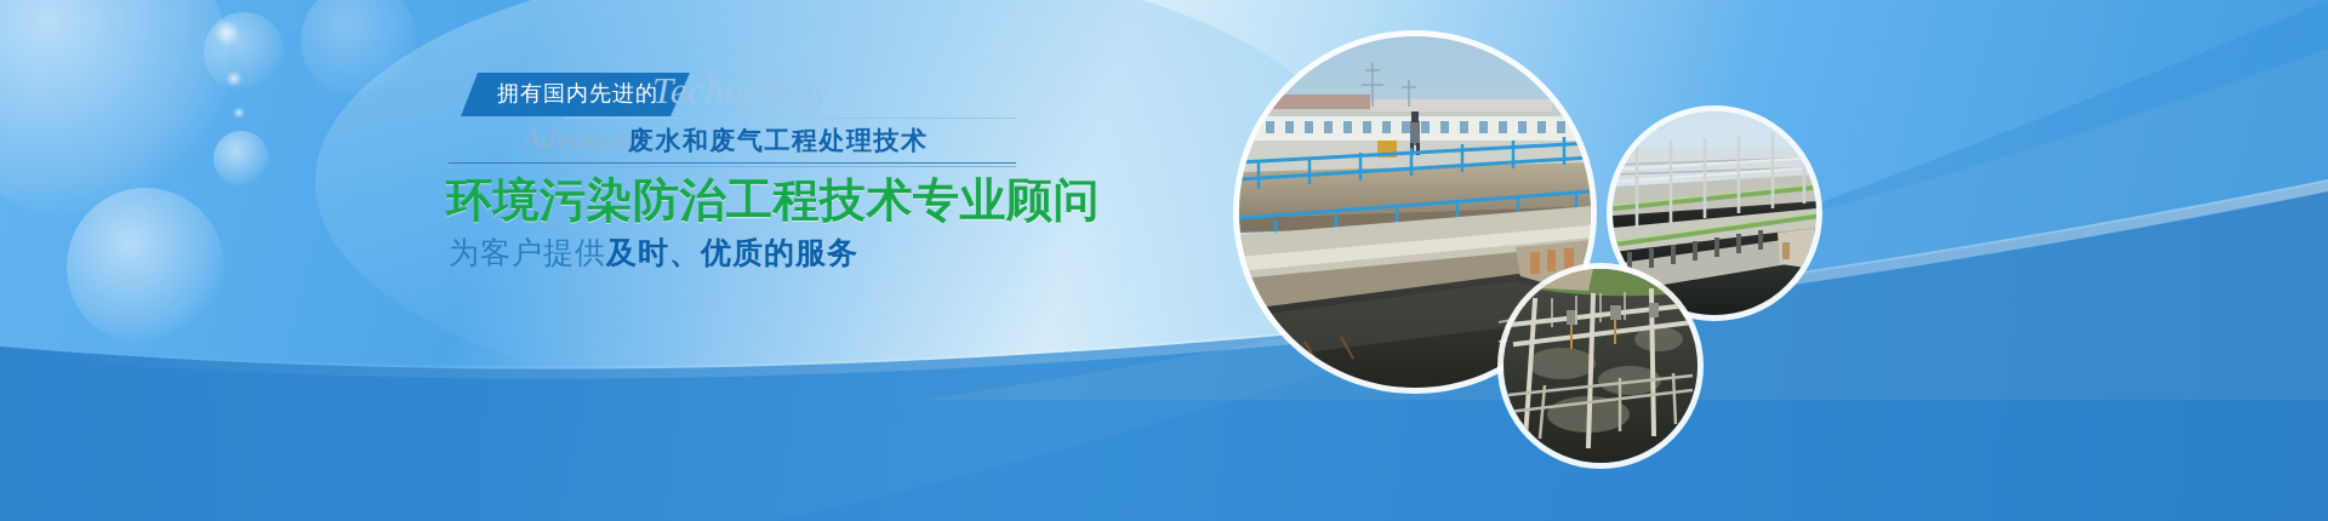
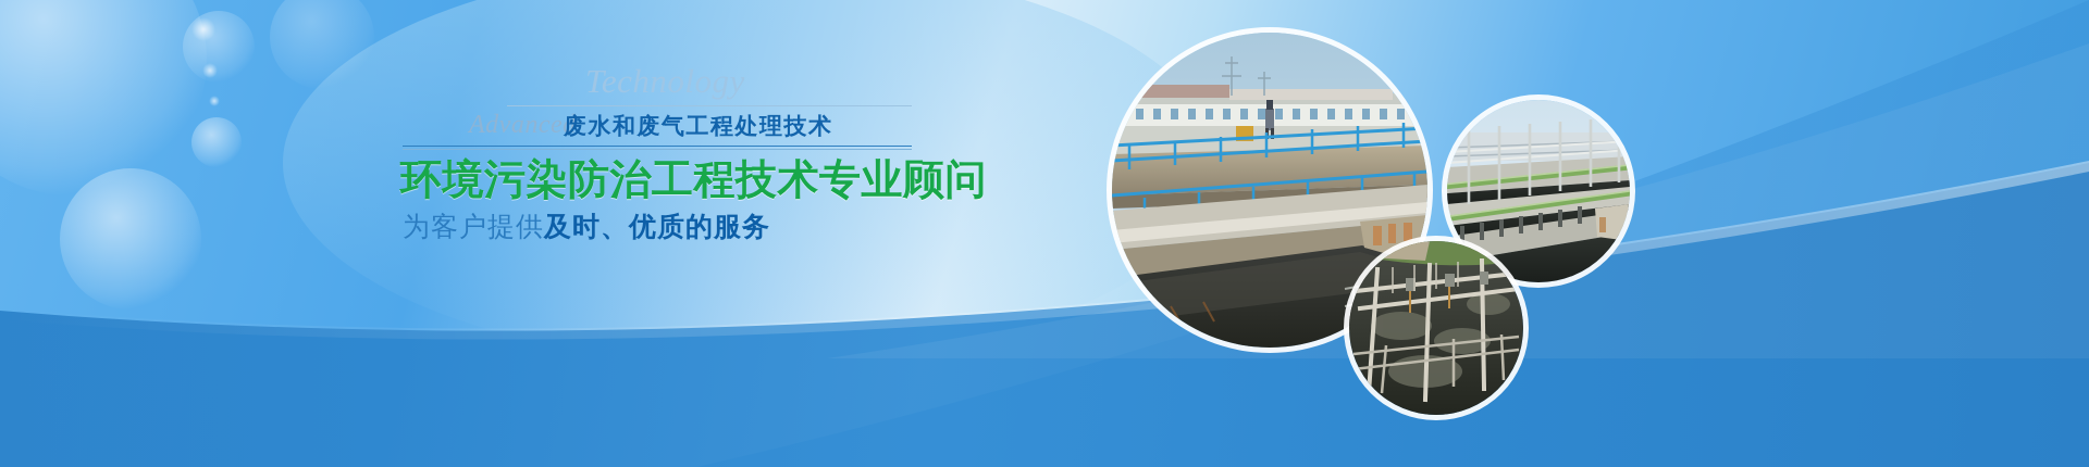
- 拥有国内先进的
  Technology
  Advanced
  废水和废气工程处理技术
  环境污染防治工程技术专业顾问
  为客户提供及时、优质的服务
